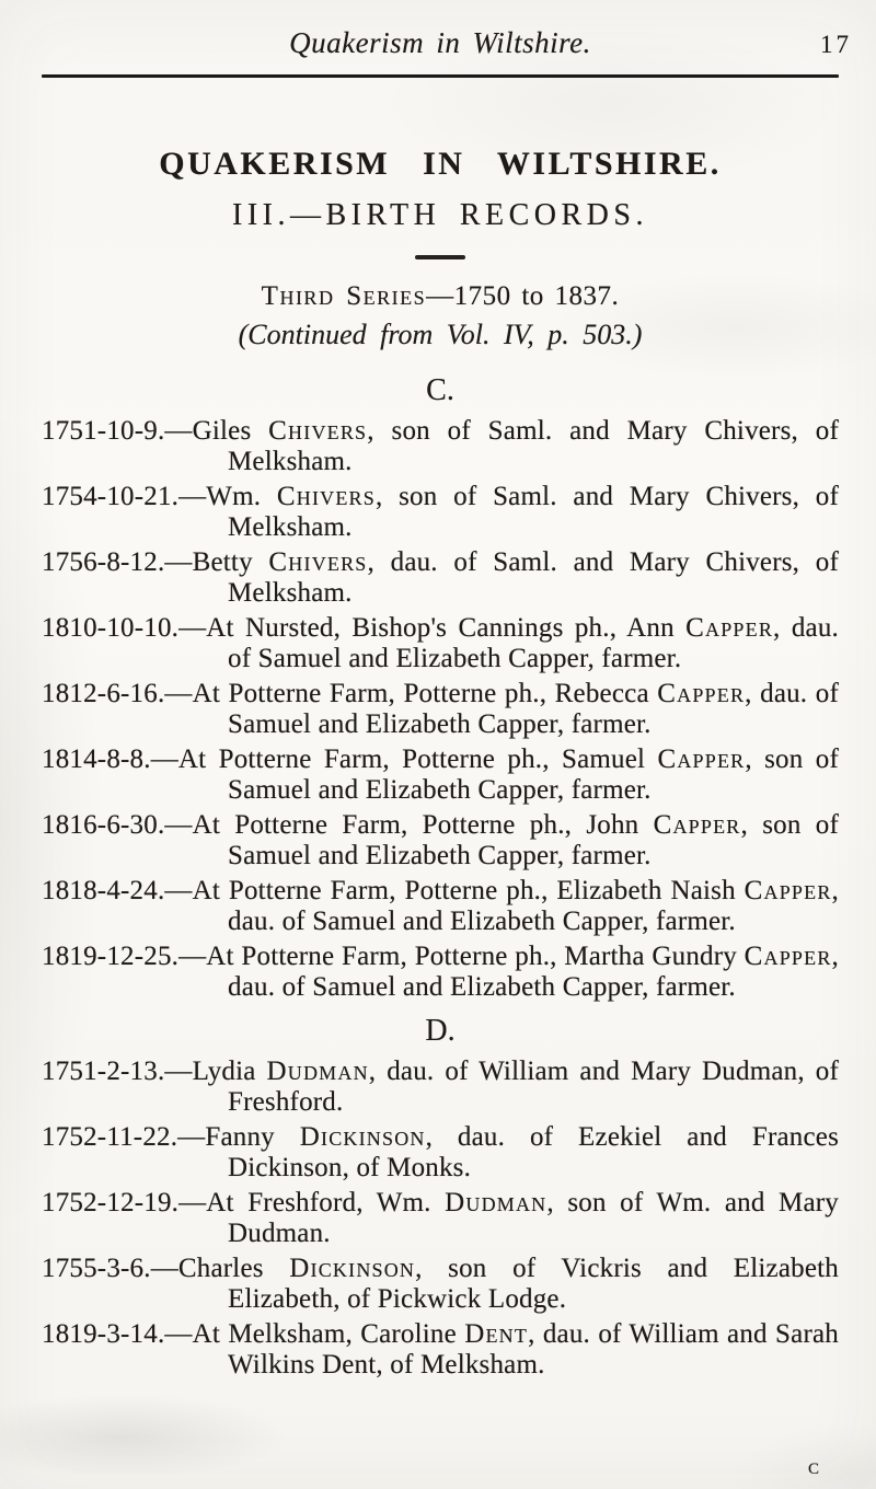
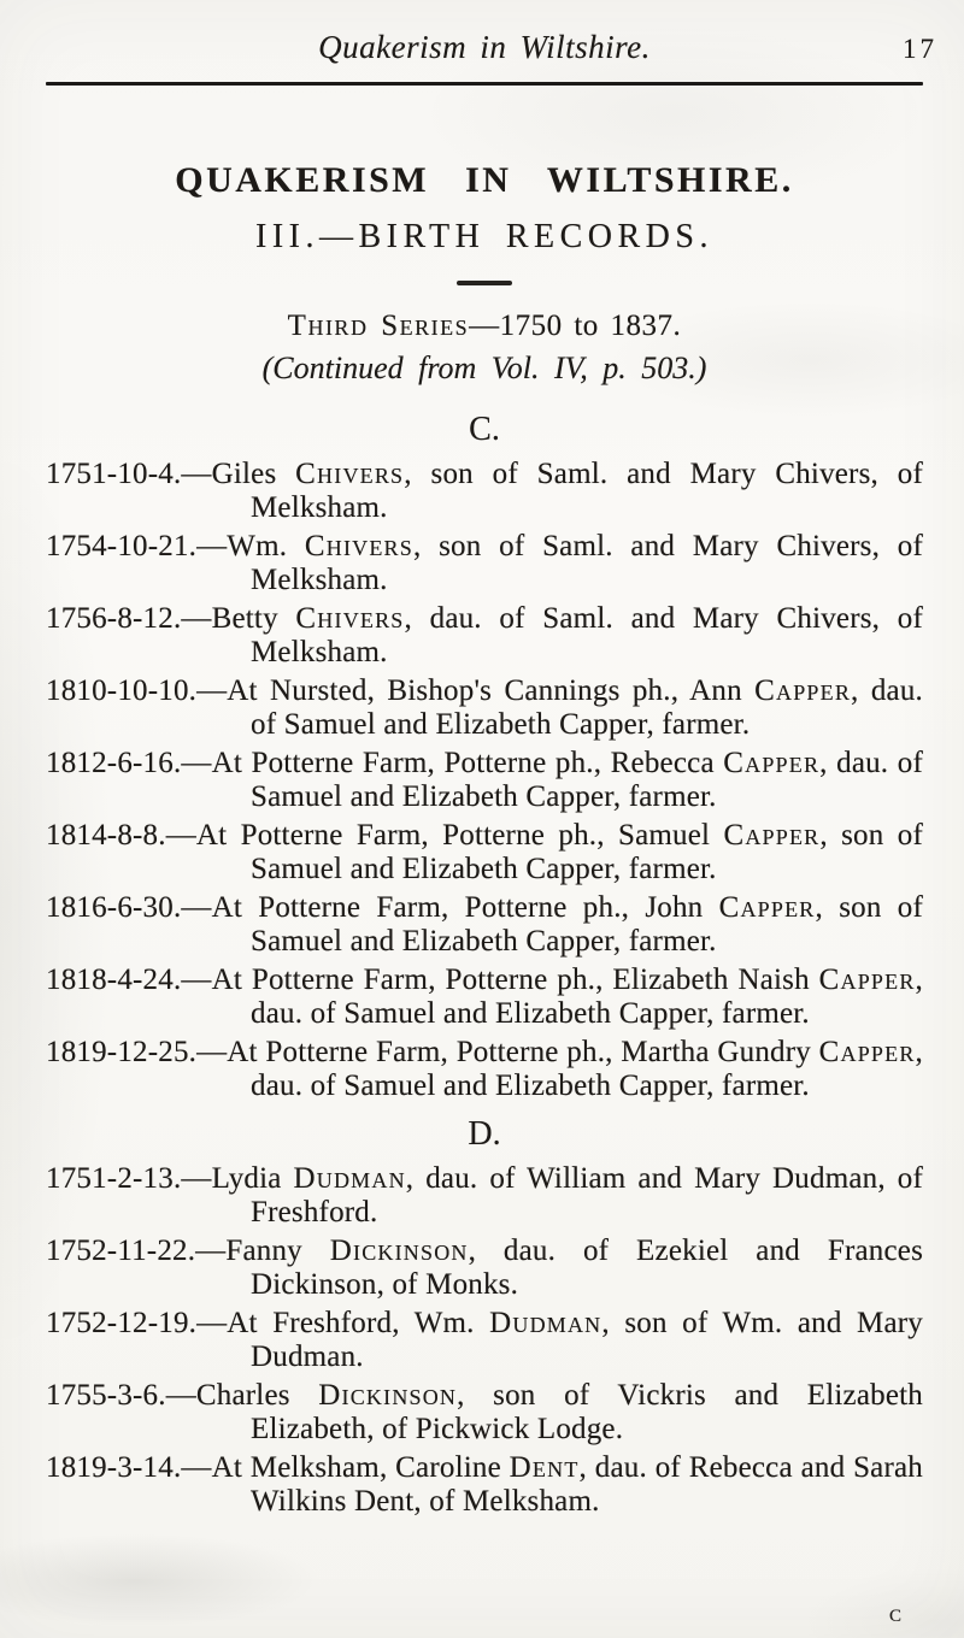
  Quakerism in Wiltshire.
  17
  QUAKERISM IN WILTSHIRE.
  III.—BIRTH RECORDS.
  Third Series—1750 to 1837.
  (Continued from Vol. IV, p. 503.)
  C.
- 1751-10-9.—Giles Chivers, son of Saml. and Mary Chivers, of Melksham.
+ 1751-10-4.—Giles Chivers, son of Saml. and Mary Chivers, of Melksham.
  1754-10-21.—Wm. Chivers, son of Saml. and Mary Chivers, of Melksham.
  1756-8-12.—Betty Chivers, dau. of Saml. and Mary Chivers, of Melksham.
  1810-10-10.—At Nursted, Bishop's Cannings ph., Ann Capper, dau. of Samuel and Elizabeth Capper, farmer.
  1812-6-16.—At Potterne Farm, Potterne ph., Rebecca Capper, dau. of Samuel and Elizabeth Capper, farmer.
  1814-8-8.—At Potterne Farm, Potterne ph., Samuel Capper, son of Samuel and Elizabeth Capper, farmer.
  1816-6-30.—At Potterne Farm, Potterne ph., John Capper, son of Samuel and Elizabeth Capper, farmer.
  1818-4-24.—At Potterne Farm, Potterne ph., Elizabeth Naish Capper, dau. of Samuel and Elizabeth Capper, farmer.
  1819-12-25.—At Potterne Farm, Potterne ph., Martha Gundry Capper, dau. of Samuel and Elizabeth Capper, farmer.
  D.
  1751-2-13.—Lydia Dudman, dau. of William and Mary Dudman, of Freshford.
  1752-11-22.—Fanny Dickinson, dau. of Ezekiel and Frances Dickinson, of Monks.
  1752-12-19.—At Freshford, Wm. Dudman, son of Wm. and Mary Dudman.
  1755-3-6.—Charles Dickinson, son of Vickris and Elizabeth Elizabeth, of Pickwick Lodge.
- 1819-3-14.—At Melksham, Caroline Dent, dau. of William and Sarah Wilkins Dent, of Melksham.
+ 1819-3-14.—At Melksham, Caroline Dent, dau. of Rebecca and Sarah Wilkins Dent, of Melksham.
  c
